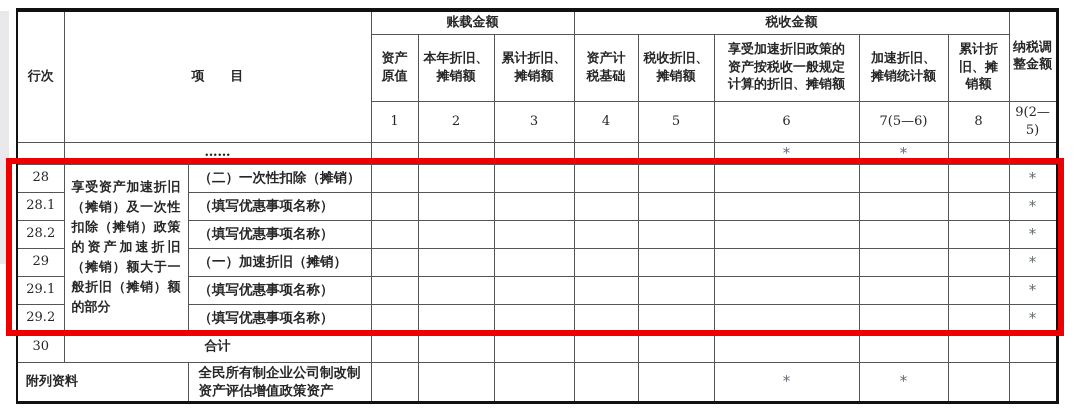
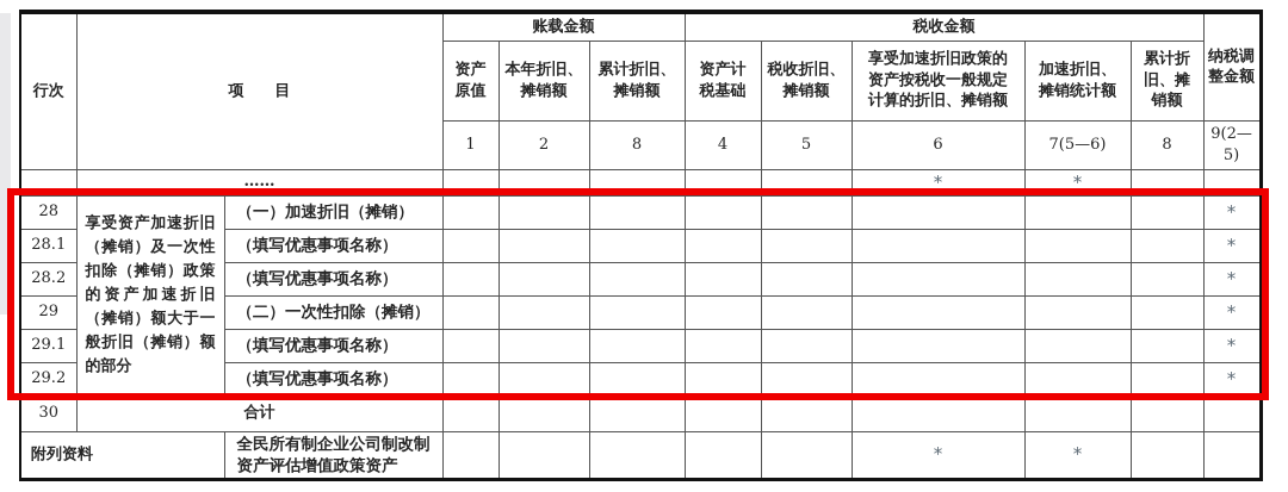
  行次	项 目	账载金额	税收金额	纳税调 整金额
  资产 原值	本年折旧、 摊销额	累计折旧、 摊销额	资产计 税基础	税收折旧、 摊销额	享受加速折旧政策的 资产按税收一般规定 计算的折旧、摊销额	加速折旧、 摊销统计额	累计折 旧、摊 销额
- 1	2	3	4	5	6	7(5—6)	8	9(2— 5)
+ 1	2	8	4	5	6	7(5—6)	8	9(2— 5)
  	……						*	*
- 28	享受资产加速折旧（摊销）及一次性扣除（摊销）政策的资产加速折旧（摊销）额大于一般折旧（摊销）额的部分	（二）一次性扣除（摊销）									*
+ 28	享受资产加速折旧（摊销）及一次性扣除（摊销）政策的资产加速折旧（摊销）额大于一般折旧（摊销）额的部分	（一）加速折旧（摊销）									*
  28.1	（填写优惠事项名称）									*
  28.2	（填写优惠事项名称）									*
- 29	（一）加速折旧（摊销）									*
+ 29	（二）一次性扣除（摊销）									*
  29.1	（填写优惠事项名称）									*
  29.2	（填写优惠事项名称）									*
  30	合计
  附列资料	全民所有制企业公司制改制 资产评估增值政策资产						*	*
